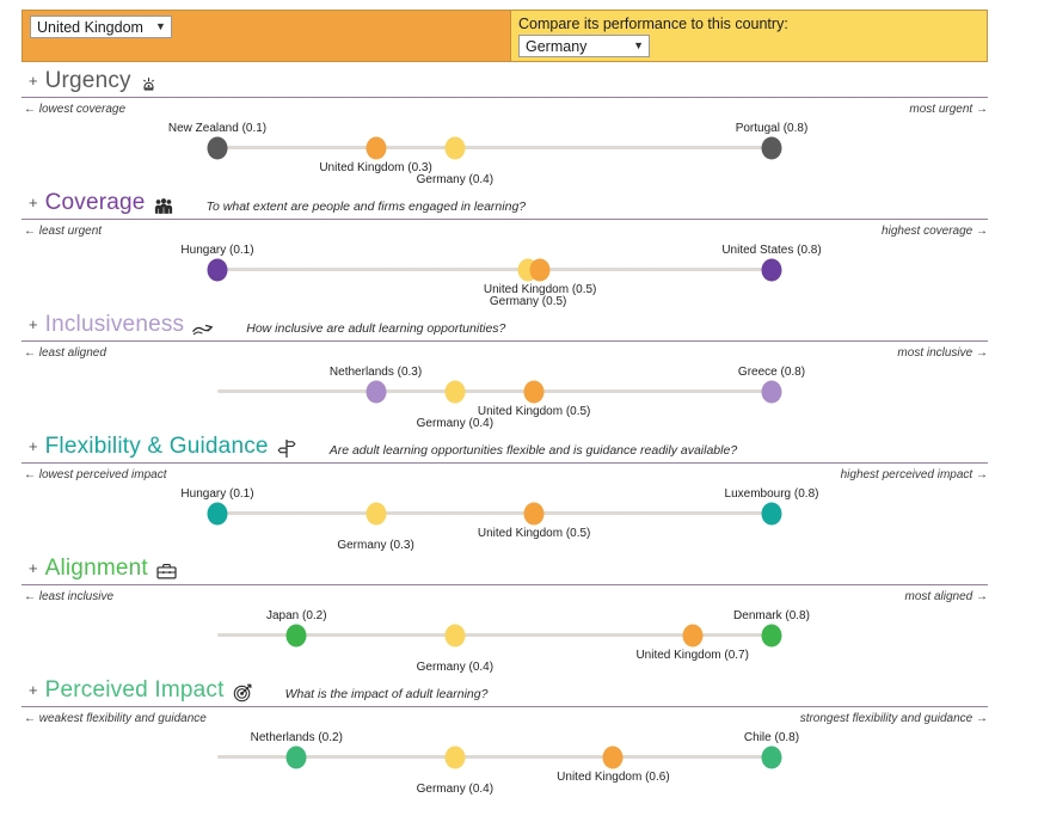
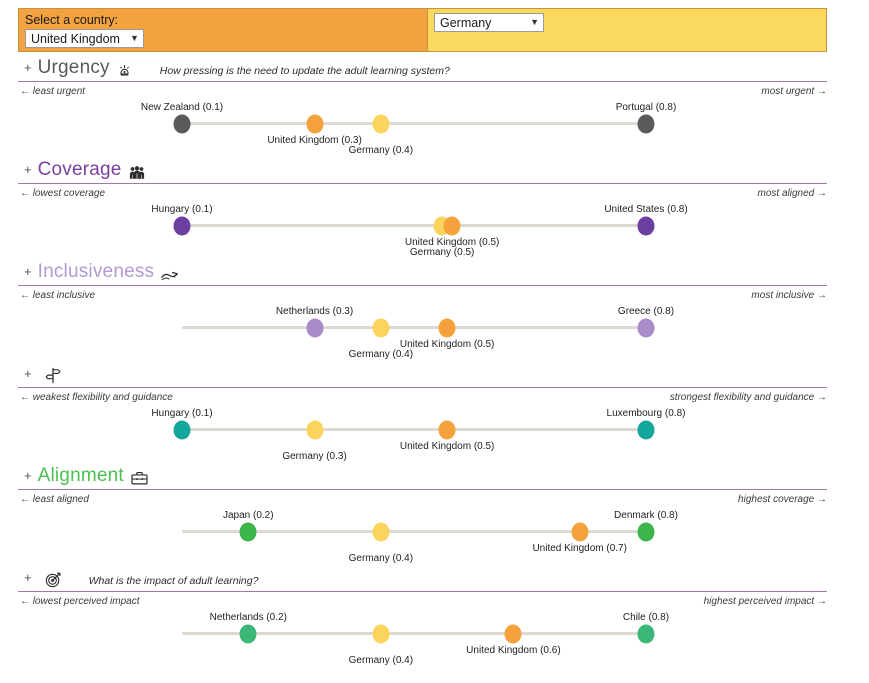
+ Select a country:
  United Kingdom
  ▼
- Compare its performance to this country:
  Germany
  ▼
  +
  Urgency
+ How pressing is the need to update the adult learning system?
- ← lowest coverage
+ ← least urgent
  most urgent →
  New Zealand (0.1)
  United Kingdom (0.3)
  Germany (0.4)
  Portugal (0.8)
  +
  Coverage
- To what extent are people and firms engaged in learning?
- ← least urgent
+ ← lowest coverage
- highest coverage →
+ most aligned →
  Hungary (0.1)
  United Kingdom (0.5)
  Germany (0.5)
  United States (0.8)
  +
  Inclusiveness
- How inclusive are adult learning opportunities?
- ← least aligned
+ ← least inclusive
  most inclusive →
  Netherlands (0.3)
  Germany (0.4)
  United Kingdom (0.5)
  Greece (0.8)
  +
- Flexibility & Guidance
- Are adult learning opportunities flexible and is guidance readily available?
- ← lowest perceived impact
+ ← weakest flexibility and guidance
- highest perceived impact →
+ strongest flexibility and guidance →
  Hungary (0.1)
  Germany (0.3)
  United Kingdom (0.5)
  Luxembourg (0.8)
  +
  Alignment
- ← least inclusive
+ ← least aligned
- most aligned →
+ highest coverage →
  Japan (0.2)
  Germany (0.4)
  United Kingdom (0.7)
  Denmark (0.8)
  +
- Perceived Impact
  What is the impact of adult learning?
- ← weakest flexibility and guidance
+ ← lowest perceived impact
- strongest flexibility and guidance →
+ highest perceived impact →
  Netherlands (0.2)
  Germany (0.4)
  United Kingdom (0.6)
  Chile (0.8)
